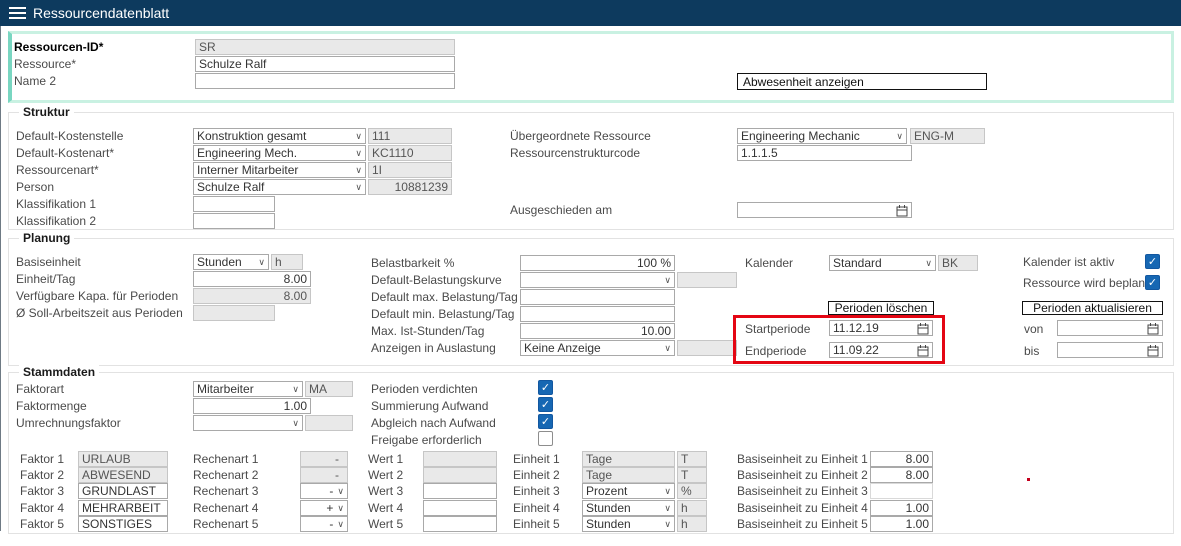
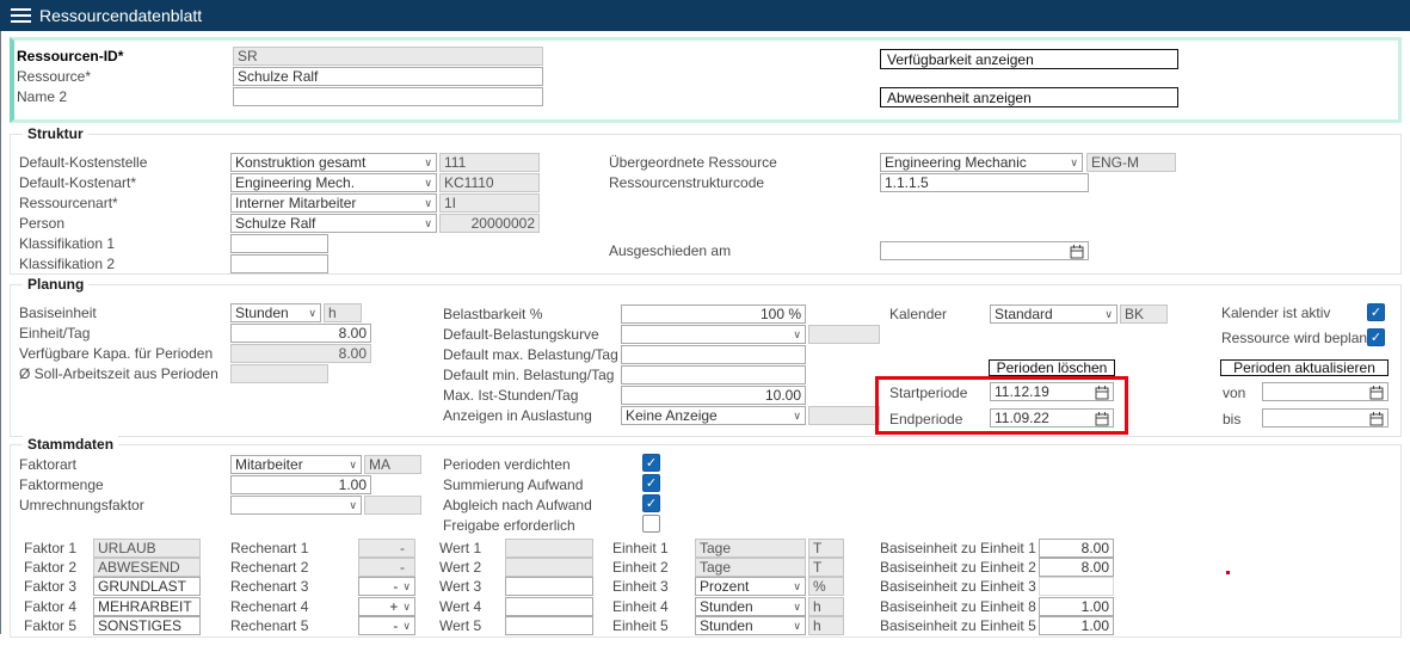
  Ressourcendatenblatt
  Ressourcen-ID*
  Ressource*
  Name 2
  SR
  Schulze Ralf
+ Verfügbarkeit anzeigen
  Abwesenheit anzeigen
  Struktur
  Default-Kostenstelle
  Konstruktion gesamt
  ∨
  111
  Default-Kostenart*
  Engineering Mech.
  ∨
  KC1110
  Ressourcenart*
  Interner Mitarbeiter
  ∨
  1I
  Person
  Schulze Ralf
  ∨
- 10881239
+ 20000002
  Klassifikation 1
  Klassifikation 2
  Übergeordnete Ressource
  Engineering Mechanic
  ∨
  ENG-M
  Ressourcenstrukturcode
  1.1.1.5
  Ausgeschieden am
  Planung
  Basiseinheit
  Stunden
  ∨
  h
  Einheit/Tag
  8.00
  Verfügbare Kapa. für Perioden
  8.00
  Ø Soll-Arbeitszeit aus Perioden
  Belastbarkeit %
  100 %
  Default-Belastungskurve
  ∨
  Default max. Belastung/Tag
  Default min. Belastung/Tag
  Max. Ist-Stunden/Tag
  10.00
  Anzeigen in Auslastung
  Keine Anzeige
  ∨
  Kalender
  Standard
  ∨
  BK
  Perioden löschen
  Startperiode
  11.12.19
  Endperiode
  11.09.22
  Kalender ist aktiv
  ✓
  Ressource wird beplan
  ✓
  Perioden aktualisieren
  von
  bis
  Stammdaten
  Faktorart
  Mitarbeiter
  ∨
  MA
  Faktormenge
  1.00
  Umrechnungsfaktor
  ∨
  Perioden verdichten
  ✓
  Summierung Aufwand
  ✓
  Abgleich nach Aufwand
  ✓
  Freigabe erforderlich
  ✓
  Faktor 1
  URLAUB
  Rechenart 1
  -
  Wert 1
  Einheit 1
  Tage
  T
  Basiseinheit zu Einheit 1
  8.00
  Faktor 2
  ABWESEND
  Rechenart 2
  -
  Wert 2
  Einheit 2
  Tage
  T
  Basiseinheit zu Einheit 2
  8.00
  Faktor 3
  GRUNDLAST
  Rechenart 3
  -
  ∨
  Wert 3
  Einheit 3
  Prozent
  ∨
  %
  Basiseinheit zu Einheit 3
  Faktor 4
  MEHRARBEIT
  Rechenart 4
  +
  ∨
  Wert 4
  Einheit 4
  Stunden
  ∨
  h
- Basiseinheit zu Einheit 4
+ Basiseinheit zu Einheit 8
  1.00
  Faktor 5
  SONSTIGES
  Rechenart 5
  -
  ∨
  Wert 5
  Einheit 5
  Stunden
  ∨
  h
  Basiseinheit zu Einheit 5
  1.00
